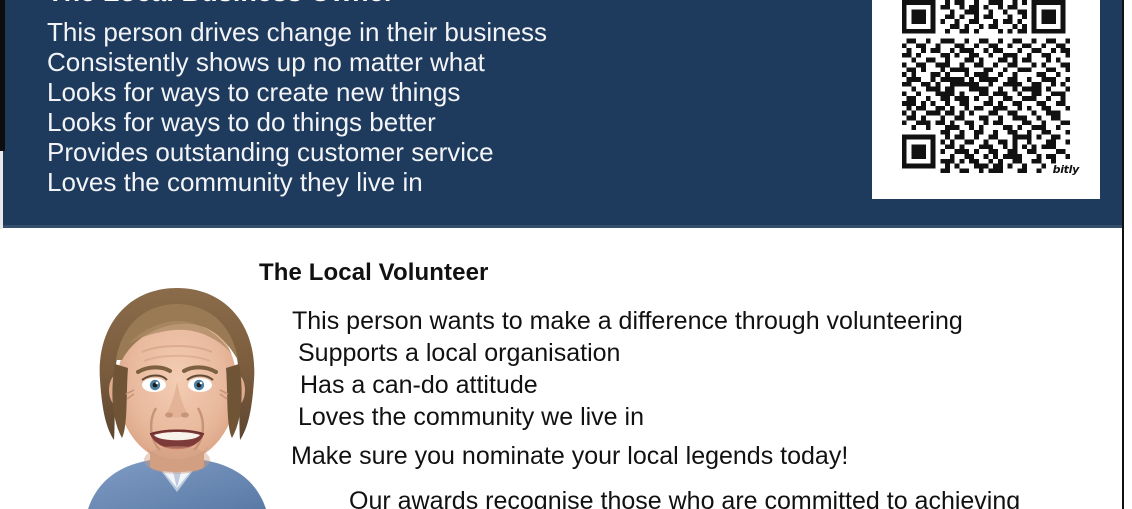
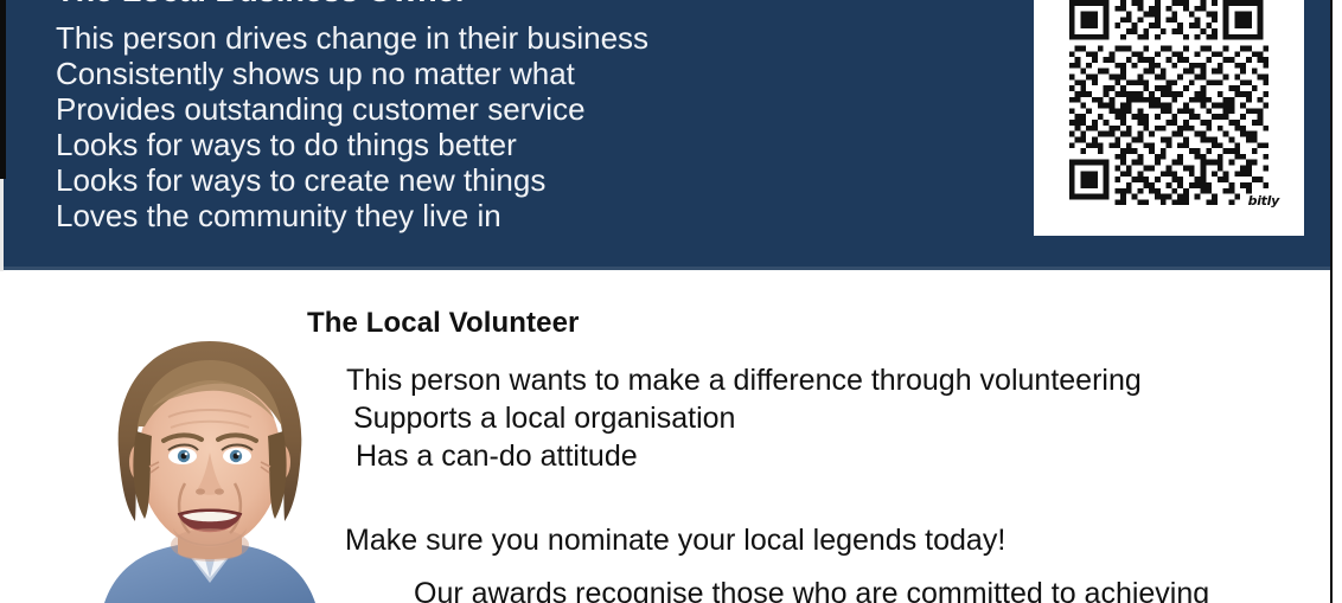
  This person drives change in their business
  Consistently shows up no matter what
- Looks for ways to create new things
+ Provides outstanding customer service
  Looks for ways to do things better
- Provides outstanding customer service
+ Looks for ways to create new things
  Loves the community they live in
  bitly
  The Local Volunteer
  This person wants to make a difference through volunteering
  Supports a local organisation
  Has a can-do attitude
- Loves the community we live in
  Make sure you nominate your local legends today!
  Our awards recognise those who are committed to achieving
